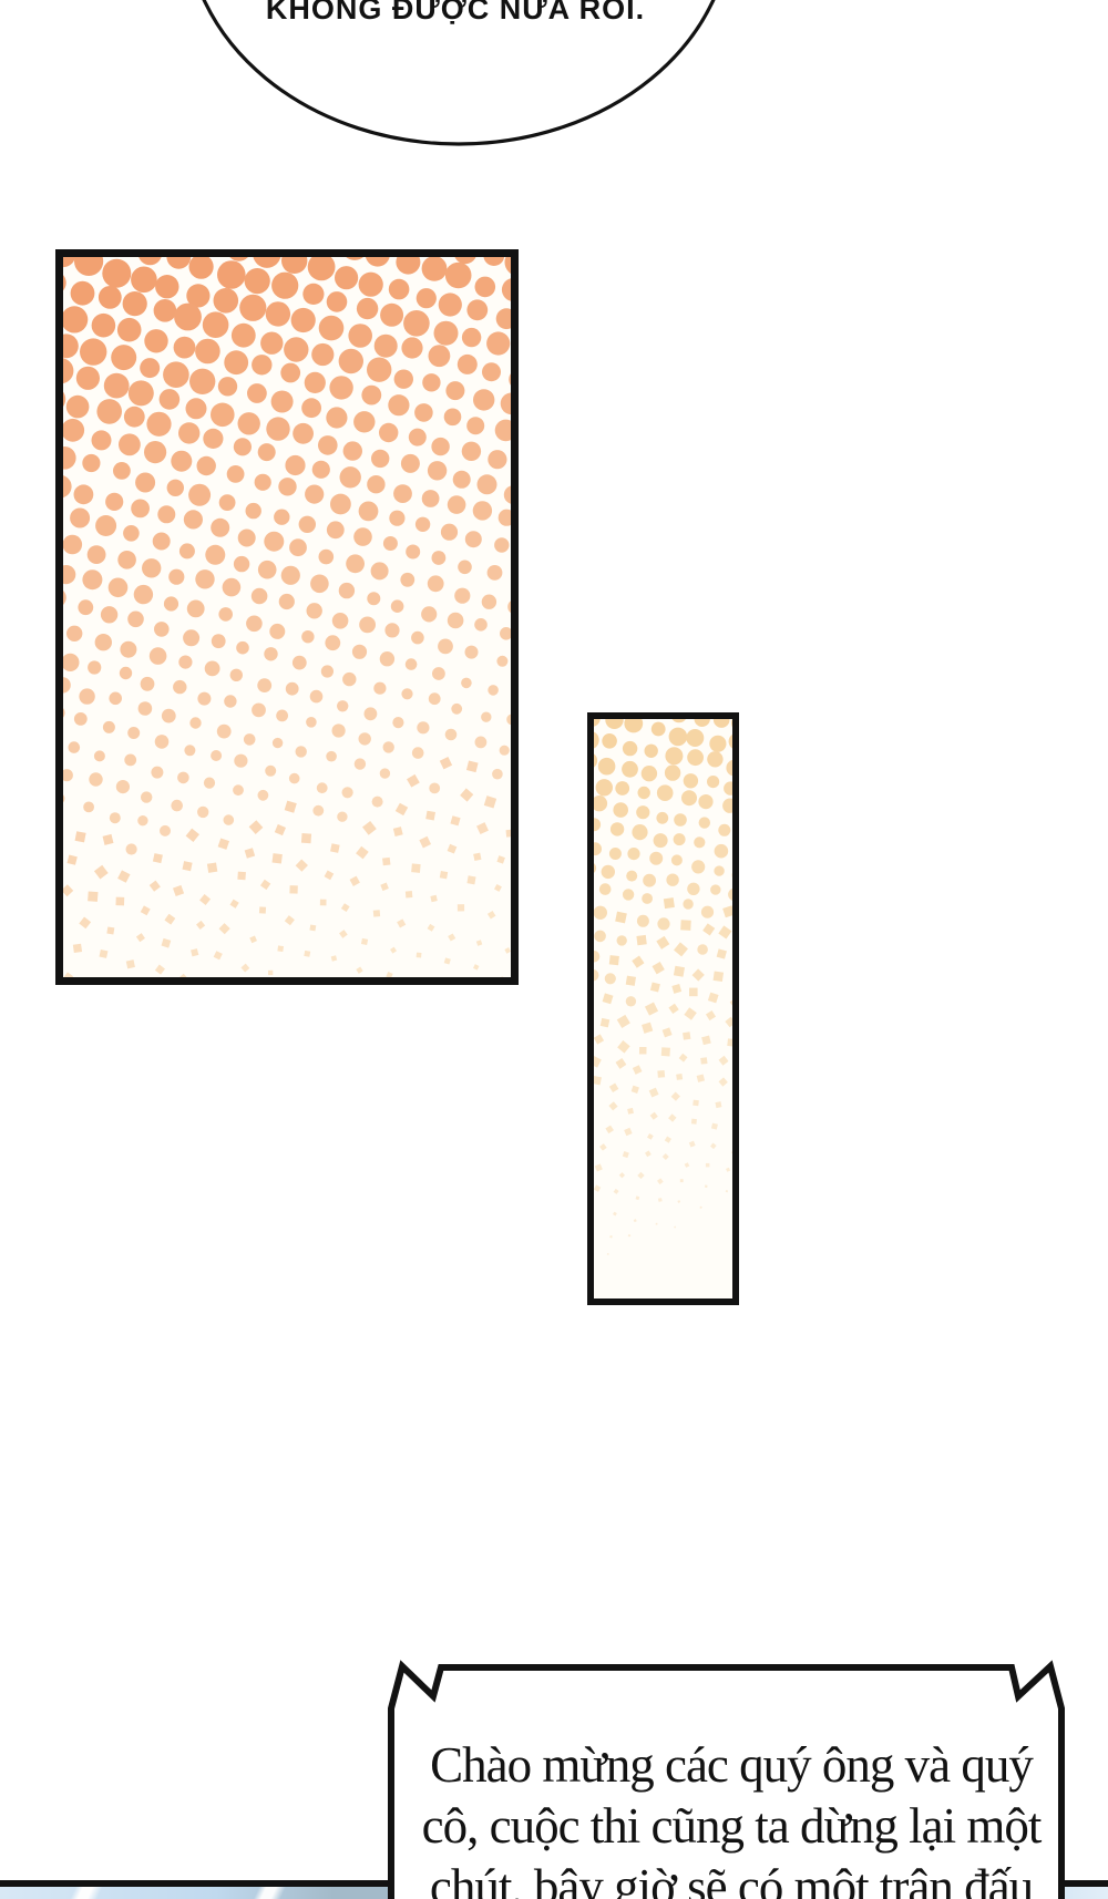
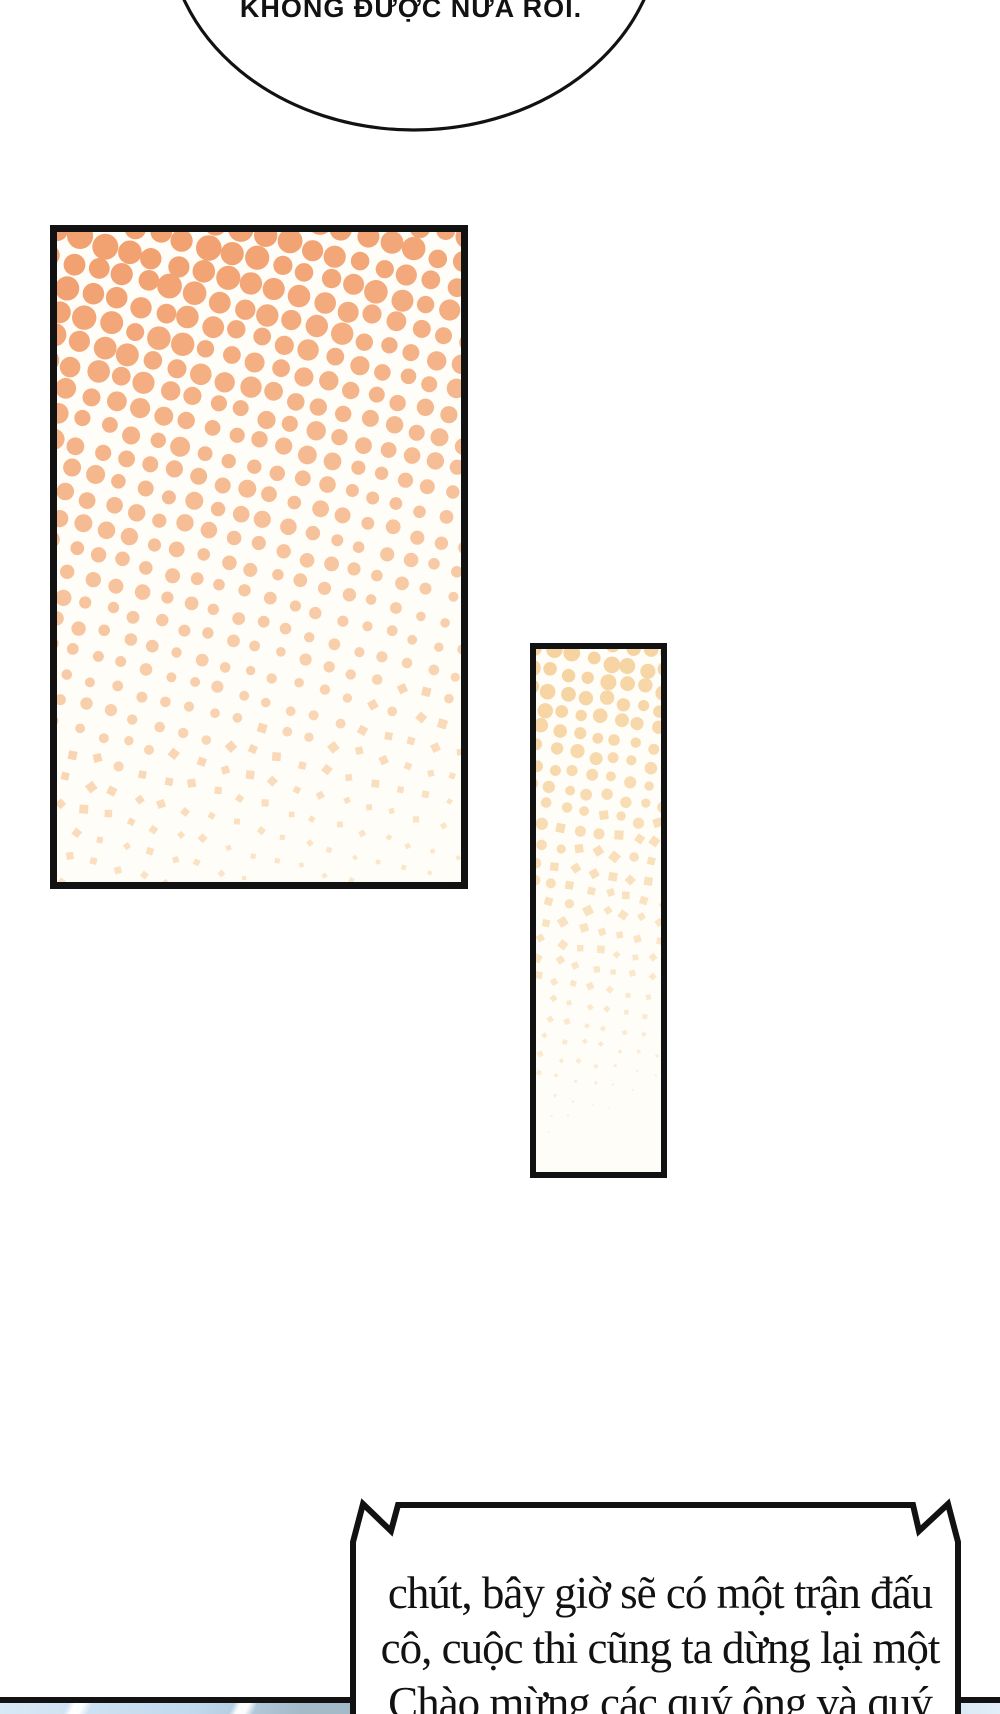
  KHÔNG ĐƯỢC NỮA RỒI.
- Chào mừng các quý ông và quý
+ chút, bây giờ sẽ có một trận đấu
  cô, cuộc thi cũng ta dừng lại một
- chút, bây giờ sẽ có một trận đấu
+ Chào mừng các quý ông và quý
